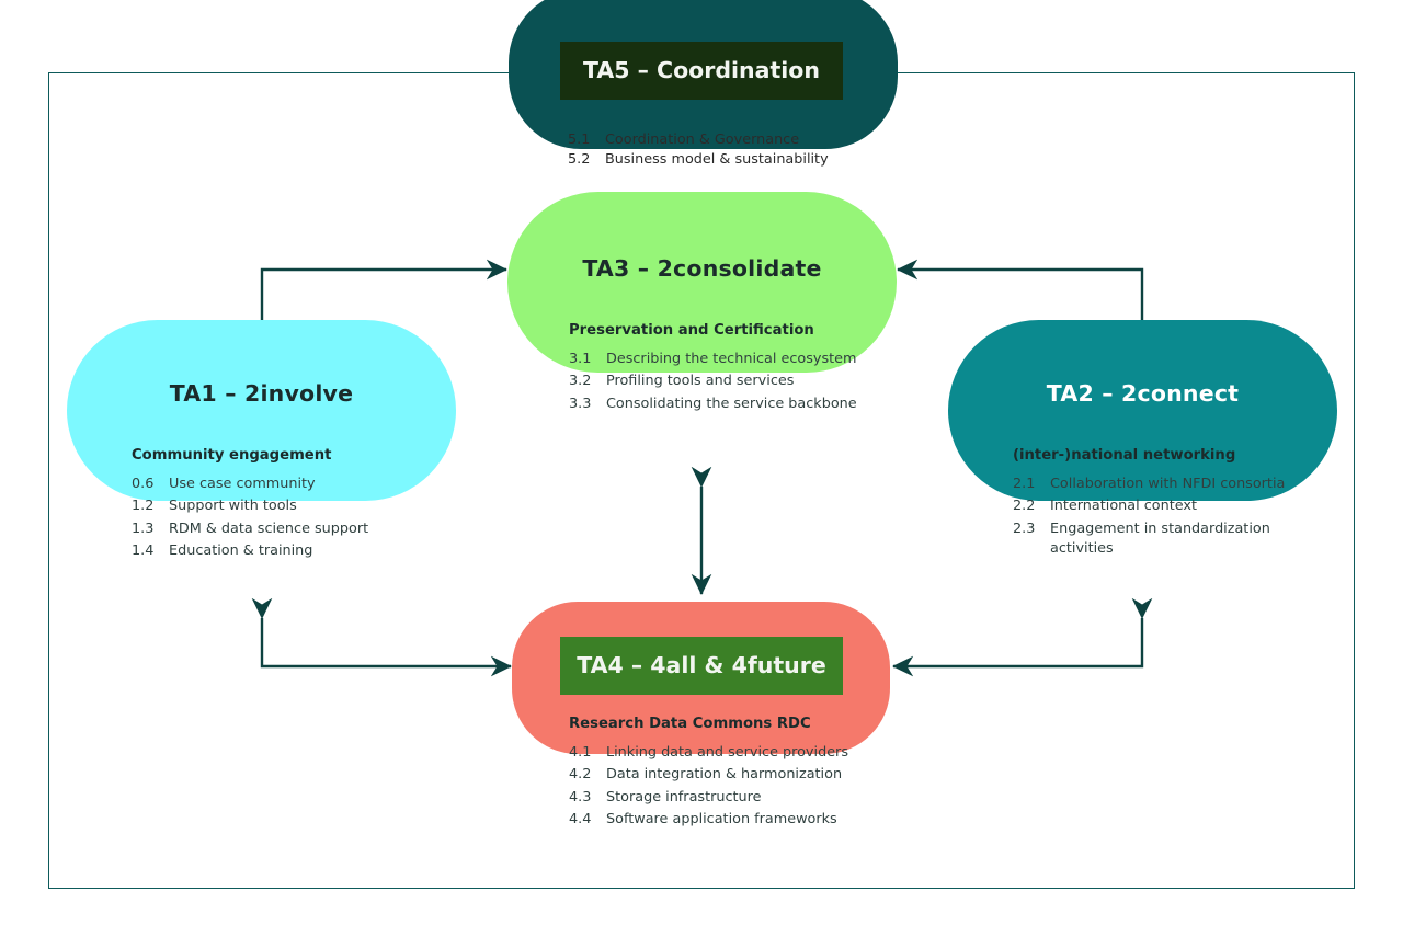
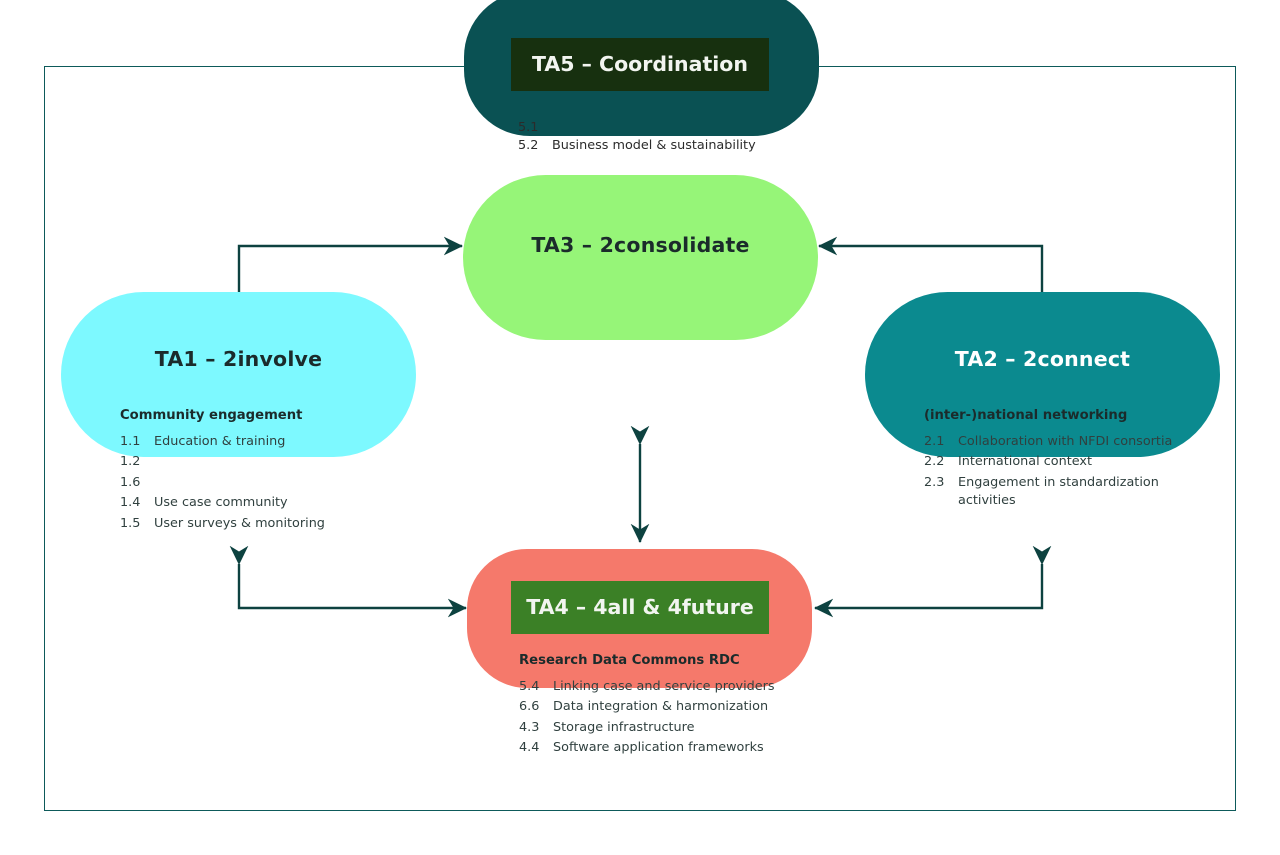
  TA5 – Coordination
  5.1
- Coordination & Governance
  5.2
  Business model & sustainability
  TA3 – 2consolidate
- Preservation and Certification
- 3.1
- Describing the technical ecosystem
- 3.2
- Profiling tools and services
- 3.3
- Consolidating the service backbone
  TA1 – 2involve
  Community engagement
- 0.6
+ 1.1
- Use case community
+ Education & training
  1.2
- Support with tools
- 1.3
+ 1.6
- RDM & data science support
  1.4
- Education & training
+ Use case community
+ 1.5
+ User surveys & monitoring
  TA2 – 2connect
  (inter-)national networking
  2.1
  Collaboration with NFDI consortia
  2.2
  International context
  2.3
  Engagement in standardization activities
  TA4 – 4all & 4future
  Research Data Commons RDC
- 4.1
+ 5.4
- Linking data and service providers
+ Linking case and service providers
- 4.2
+ 6.6
  Data integration & harmonization
  4.3
  Storage infrastructure
  4.4
  Software application frameworks
